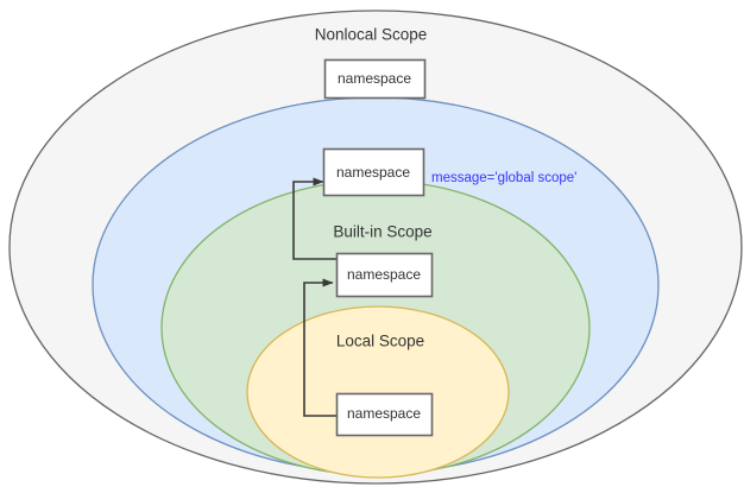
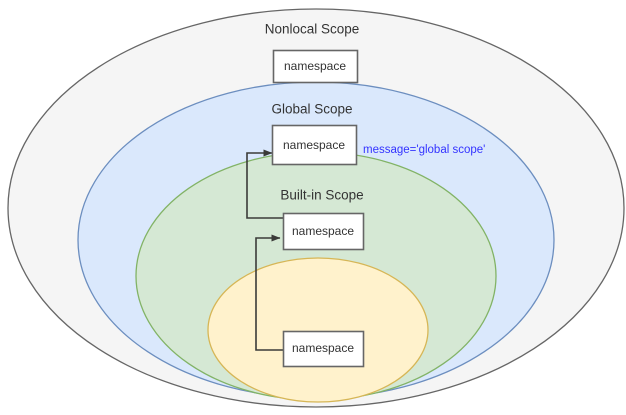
  Nonlocal Scope
  namespace
+ Global Scope
  namespace
  message='global scope'
  Built-in Scope
  namespace
- Local Scope
  namespace
